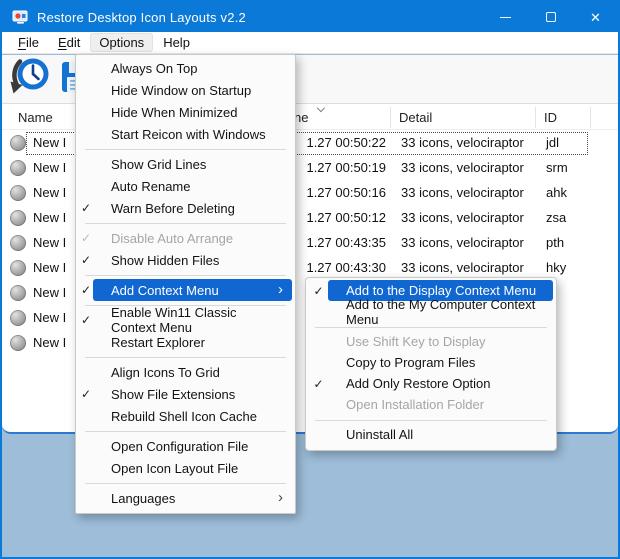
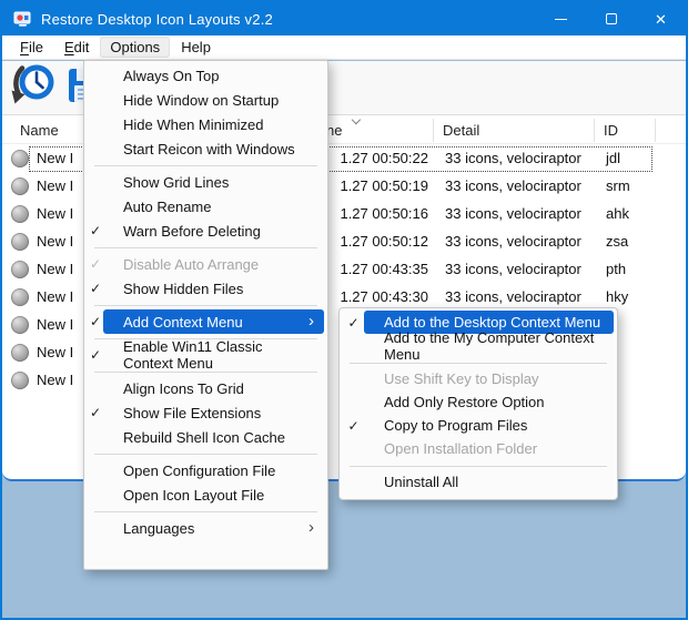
  Restore Desktop Icon Layouts v2.2
  ✕
  File
  Edit
  Options
  Help
  Name
  ne
  Detail
  ID
  New I
  1.27 00:50:22
  33 icons, velociraptor
  jdl
  New I
  1.27 00:50:19
  33 icons, velociraptor
  srm
  New I
  1.27 00:50:16
  33 icons, velociraptor
  ahk
  New I
  1.27 00:50:12
  33 icons, velociraptor
  zsa
  New I
  1.27 00:43:35
  33 icons, velociraptor
  pth
  New I
  1.27 00:43:30
  33 icons, velociraptor
  hky
  New I
  New I
  New I
  Always On Top
  Hide Window on Startup
  Hide When Minimized
  Start Reicon with Windows
  Show Grid Lines
  Auto Rename
  ✓
  Warn Before Deleting
  ✓
  Disable Auto Arrange
  ✓
  Show Hidden Files
  ✓
  Add Context Menu
  ›
  ✓
  Enable Win11 Classic Context Menu
- Restart Explorer
  Align Icons To Grid
  ✓
  Show File Extensions
  Rebuild Shell Icon Cache
  Open Configuration File
  Open Icon Layout File
  Languages
  ›
  ✓
- Add to the Display Context Menu
+ Add to the Desktop Context Menu
  Add to the My Computer Context Menu
  Use Shift Key to Display
- Copy to Program Files
+ Add Only Restore Option
  ✓
- Add Only Restore Option
+ Copy to Program Files
  Open Installation Folder
  Uninstall All
